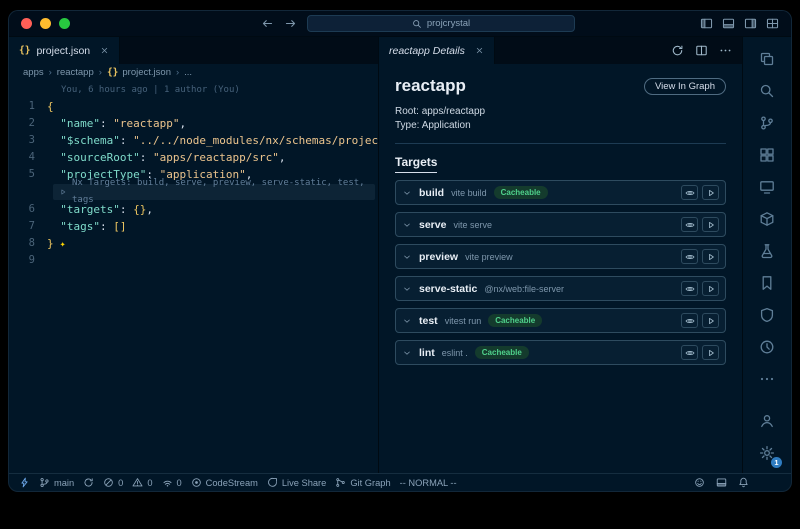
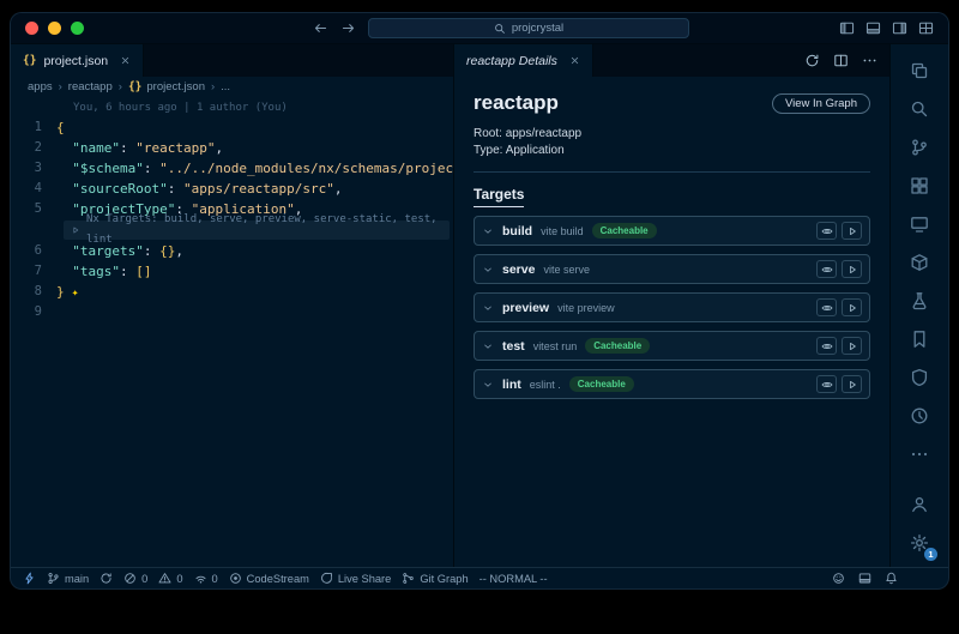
  projcrystal
  {}
  project.json
  apps
  ›
  reactapp
  ›
  {}
  project.json
  ›
  ...
  You, 6 hours ago | 1 author (You)
  1
  {
  2
  "name": "reactapp",
  3
  "$schema": "../../node_modules/nx/schemas/projec
  4
  "sourceRoot": "apps/reactapp/src",
  5
  "projectType": "application",
- Nx Targets: build, serve, preview, serve-static, test, tags
+ Nx Targets: build, serve, preview, serve-static, test, lint
  6
  "targets": {},
  7
  "tags": []
  8
  } ✦
  9
  reactapp Details
  reactapp
  View In Graph
  Root: apps/reactapp
  Type: Application
  Targets
  build
  vite build
  Cacheable
  serve
  vite serve
  preview
  vite preview
- serve-static
- @nx/web:file-server
  test
  vitest run
  Cacheable
  lint
  eslint .
  Cacheable
  1
  main
  0
  0
  0
  CodeStream
  Live Share
  Git Graph
  -- NORMAL --
